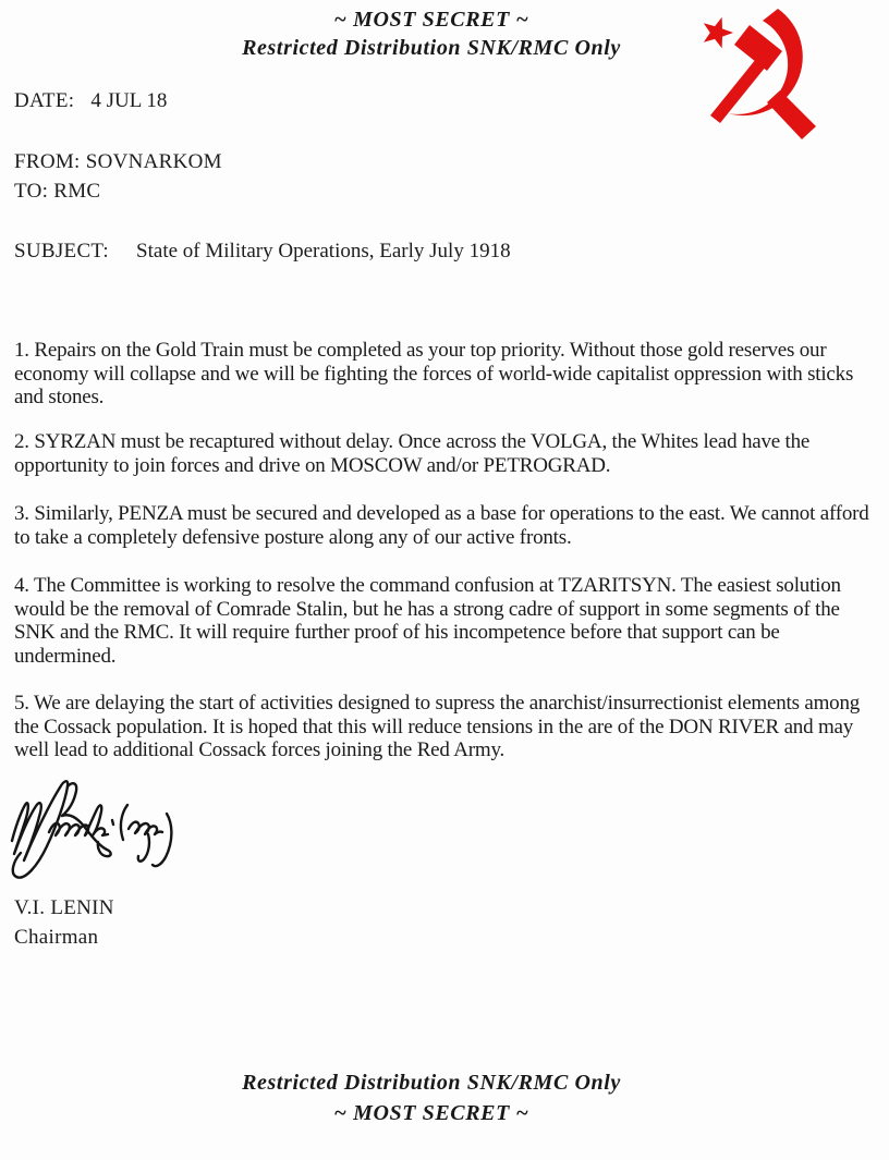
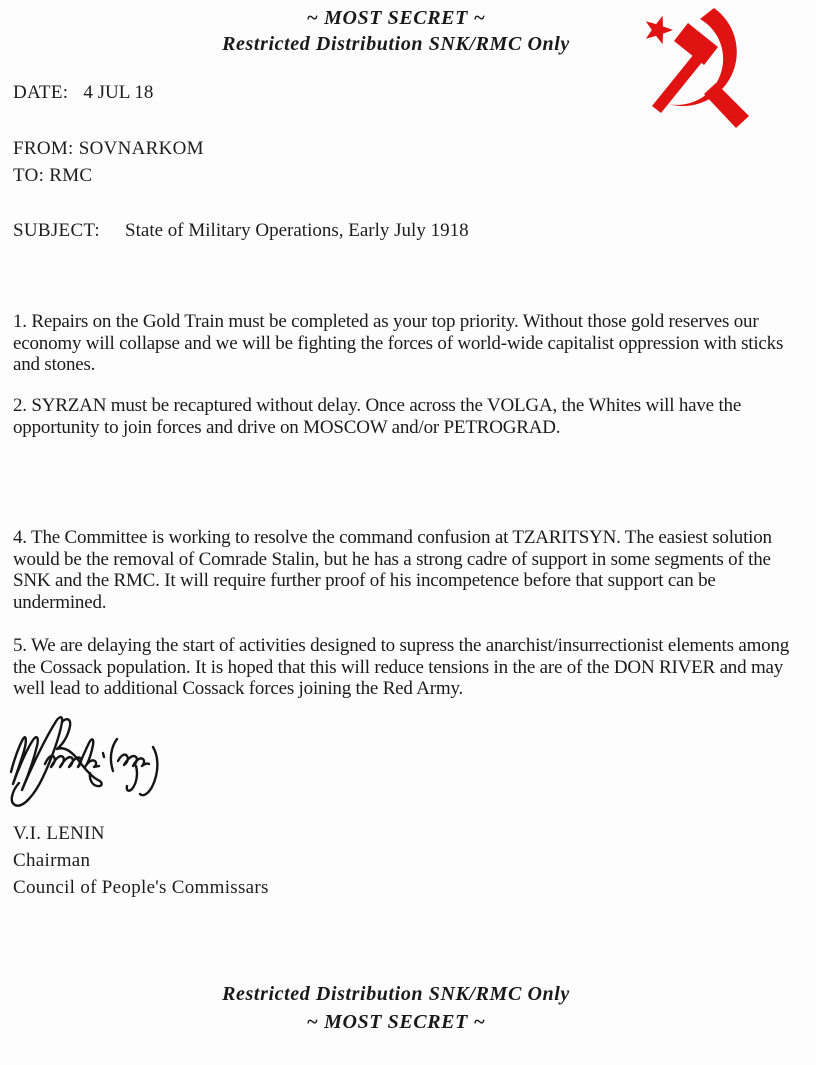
  ~ MOST SECRET ~
  Restricted Distribution SNK/RMC Only
  DATE: 4 JUL 18
  FROM: SOVNARKOM
  TO: RMC
  SUBJECT: State of Military Operations, Early July 1918
  1. Repairs on the Gold Train must be completed as your top priority. Without those gold reserves our economy will collapse and we will be fighting the forces of world-wide capitalist oppression with sticks and stones.
- 2. SYRZAN must be recaptured without delay. Once across the VOLGA, the Whites lead have the opportunity to join forces and drive on MOSCOW and/or PETROGRAD.
+ 2. SYRZAN must be recaptured without delay. Once across the VOLGA, the Whites will have the opportunity to join forces and drive on MOSCOW and/or PETROGRAD.
- 3. Similarly, PENZA must be secured and developed as a base for operations to the east. We cannot afford to take a completely defensive posture along any of our active fronts.
  4. The Committee is working to resolve the command confusion at TZARITSYN. The easiest solution would be the removal of Comrade Stalin, but he has a strong cadre of support in some segments of the SNK and the RMC. It will require further proof of his incompetence before that support can be undermined.
  5. We are delaying the start of activities designed to supress the anarchist/insurrectionist elements among the Cossack population. It is hoped that this will reduce tensions in the are of the DON RIVER and may well lead to additional Cossack forces joining the Red Army.
  V.I. LENIN
  Chairman
+ Council of People's Commissars
  Restricted Distribution SNK/RMC Only
  ~ MOST SECRET ~
